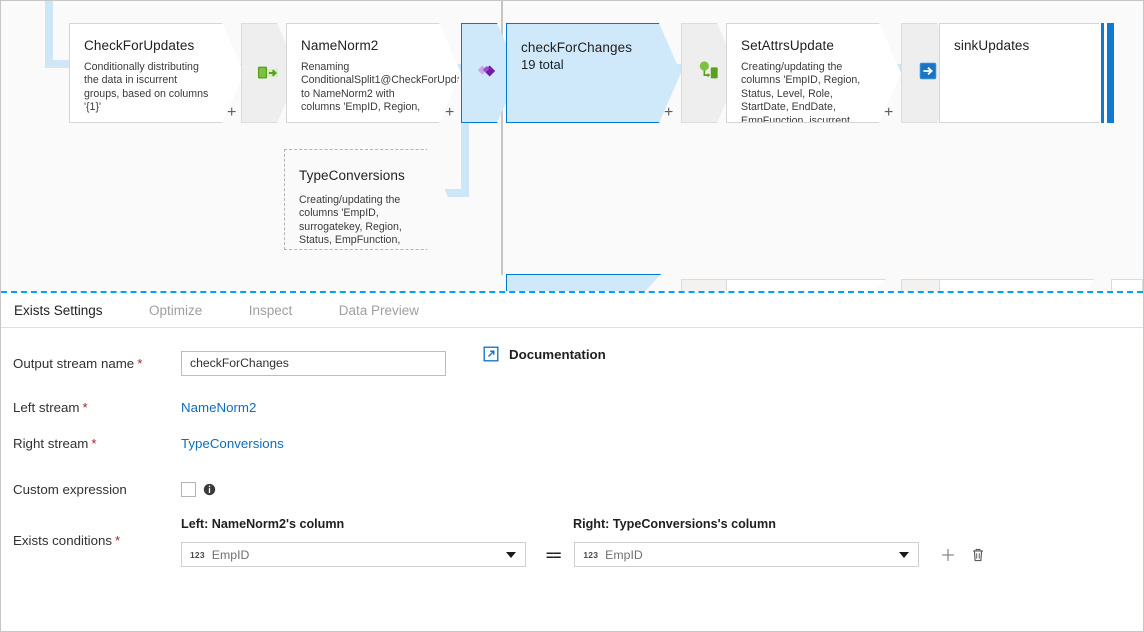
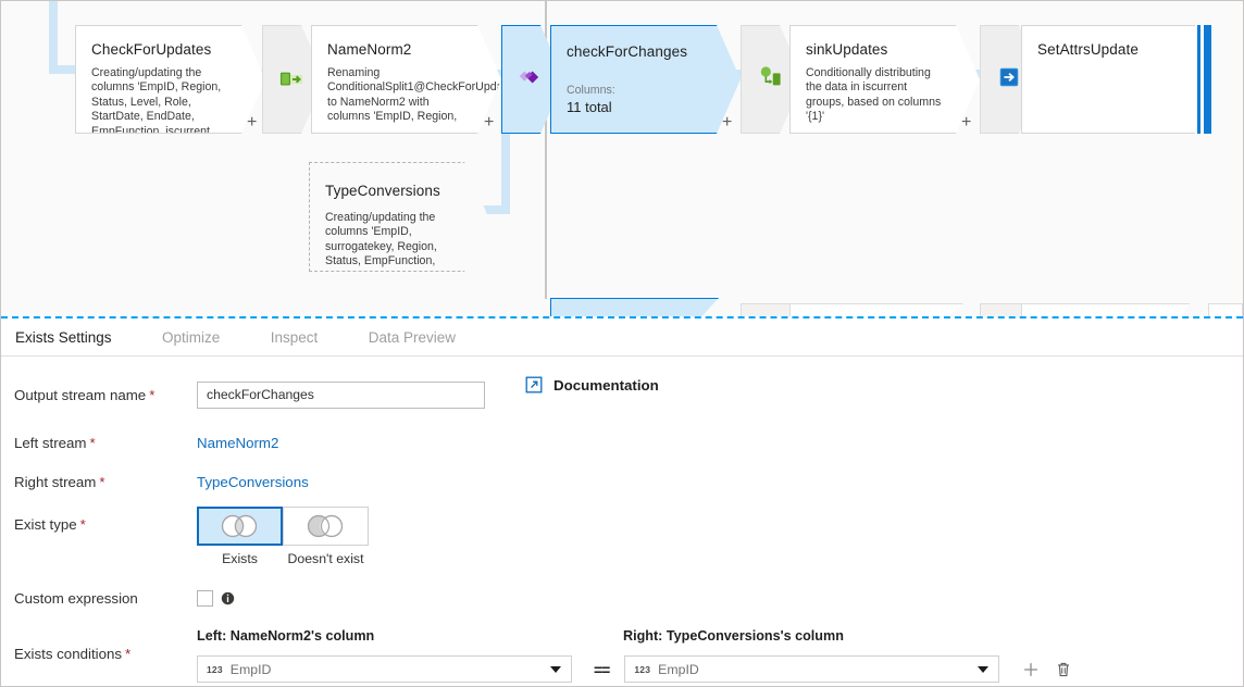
  CheckForUpdates
- Conditionally distributing the data in iscurrent groups, based on columns '{1}'
+ Creating/updating the columns 'EmpID, Region, Status, Level, Role, StartDate, EndDate, EmpFunction, iscurrent,
  +
  NameNorm2
  Renaming ConditionalSplit1@CheckForUpd to NameNorm2 with columns 'EmpID, Region,
  +
  checkForChanges
+ Columns:
- 19 total
+ 11 total
  +
- SetAttrsUpdate
+ sinkUpdates
- Creating/updating the columns 'EmpID, Region, Status, Level, Role, StartDate, EndDate, EmpFunction, iscurrent,
+ Conditionally distributing the data in iscurrent groups, based on columns '{1}'
  +
- sinkUpdates
+ SetAttrsUpdate
  TypeConversions
  Creating/updating the columns 'EmpID, surrogatekey, Region, Status, EmpFunction,
  Exists Settings Optimize Inspect Data Preview
  Output stream name *
  checkForChanges
  Documentation
  Left stream *
  NameNorm2
  Right stream *
  TypeConversions
+ Exist type *
+ Exists
+ Doesn't exist
  Custom expression
  Exists conditions *
  Left: NameNorm2's column
  Right: TypeConversions's column
  123
  EmpID
  ==
  123
  EmpID
